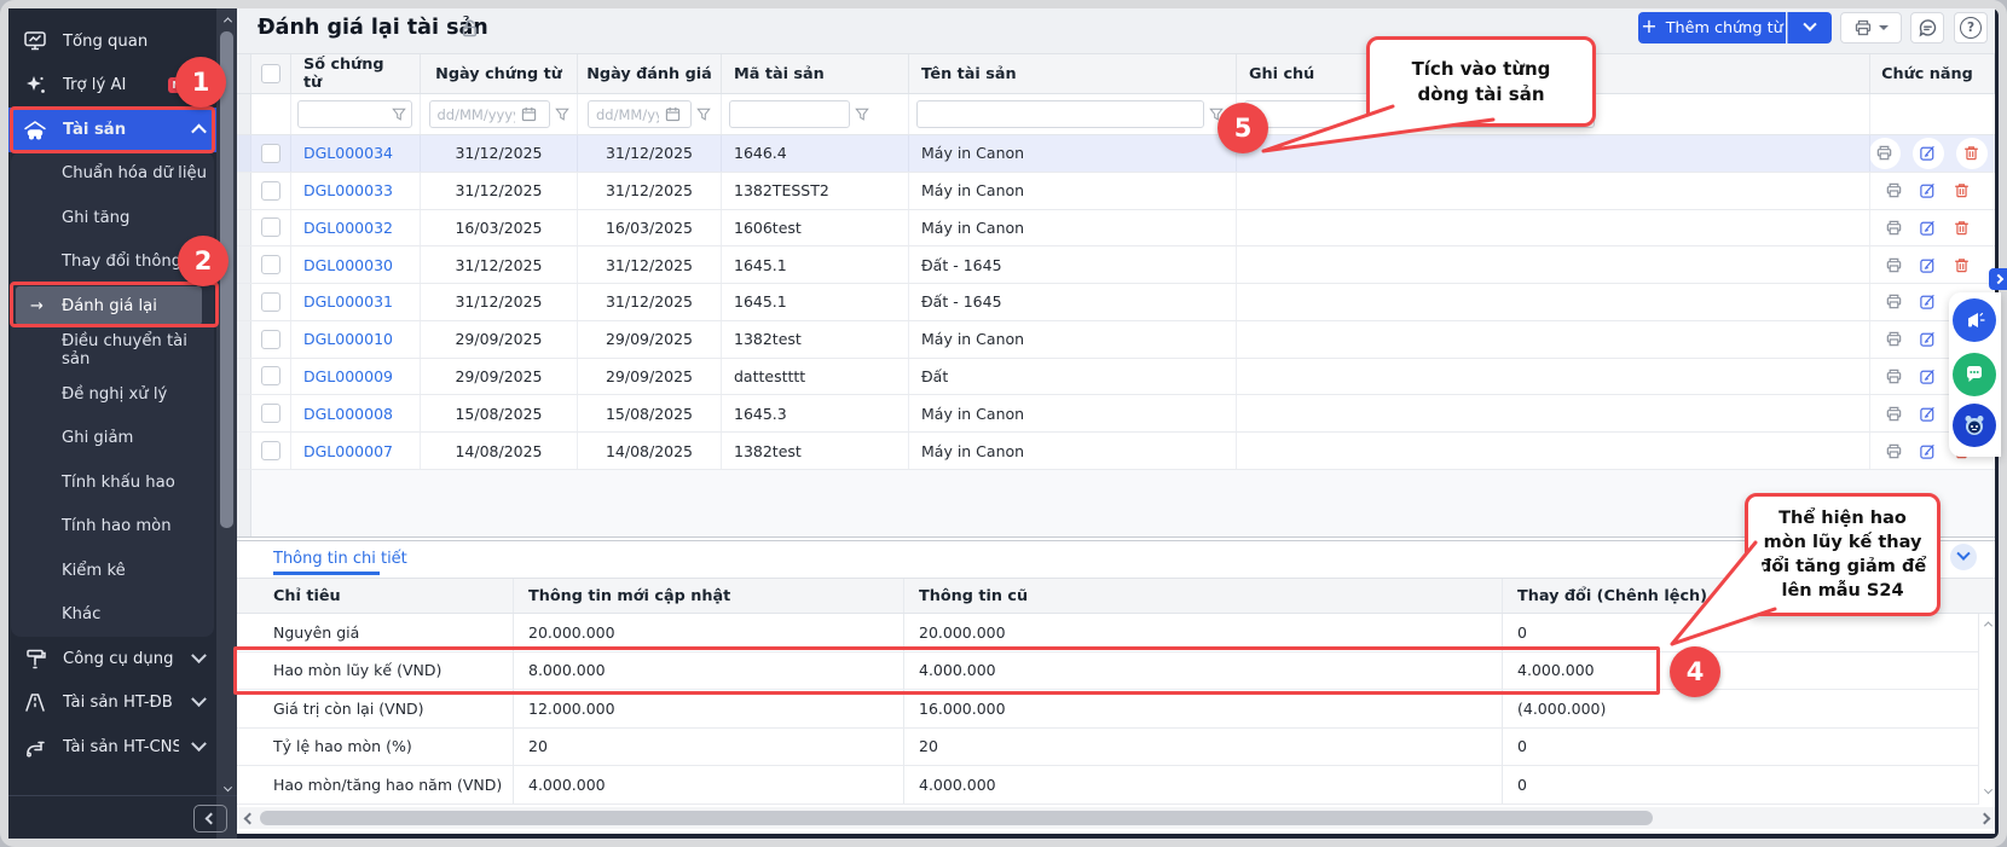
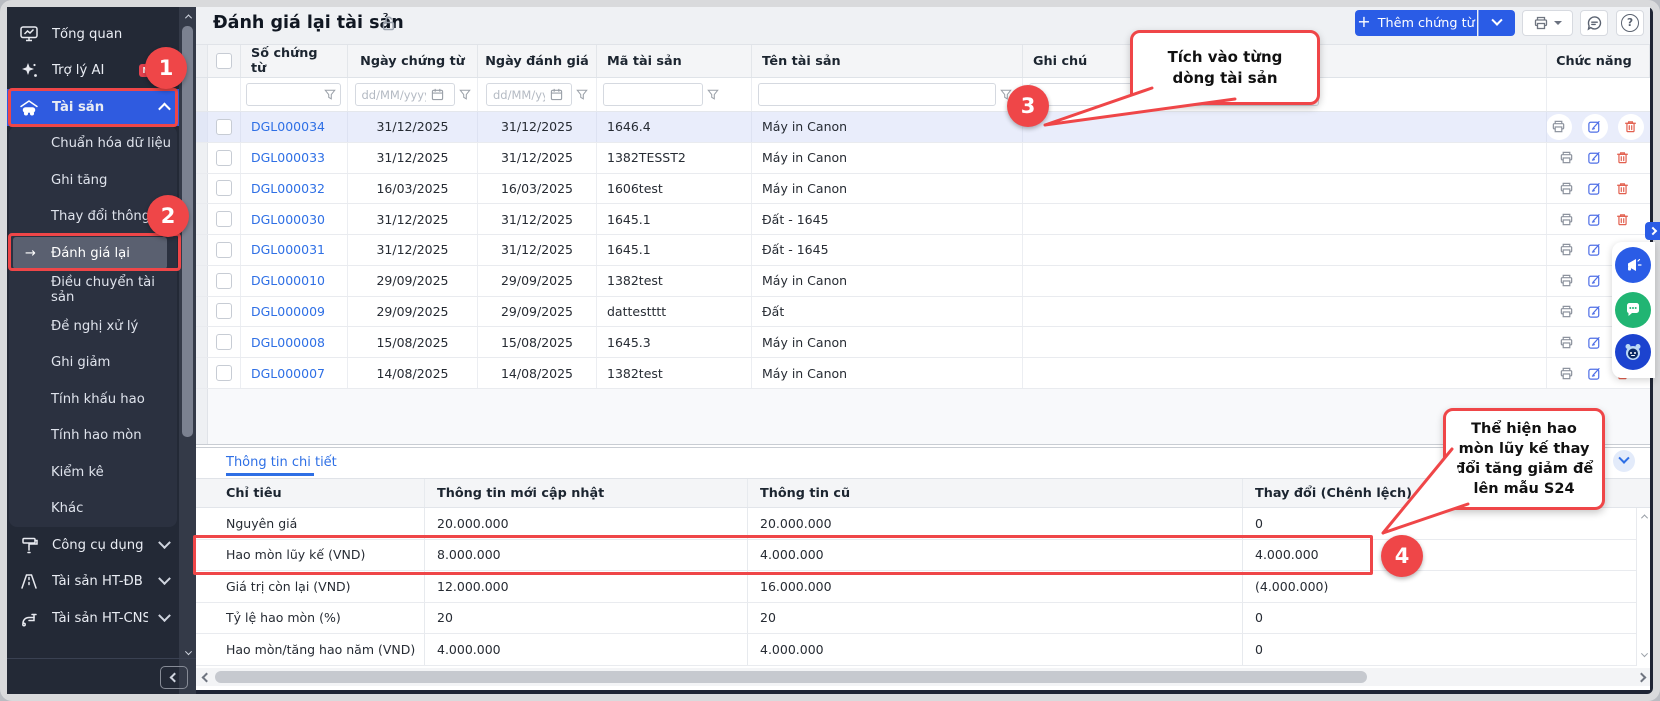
  Tổng quan
  Trợ lý AI
  Tài sản
  Chuẩn hóa dữ liệu
  Ghi tăng
  Thay đổi thông
  →
  Đánh giá lại
  Điều chuyển tài sản
  Đề nghị xử lý
  Ghi giảm
  Tính khấu hao
  Tính hao mòn
  Kiểm kê
  Khác
  Công cụ dụng
  Tài sản HT-ĐB
  Tài sản HT-CNS
  Đánh giá lại tài sn
  +
  Thêm chứng từ
  ?
  Số chứng từ
  Ngày chứng từ
  Ngày đánh giá
  Mã tài sản
  Tên tài sản
  Ghi chú
  Chức năng
  dd/MM/yyy
  dd/MM/y
  DGL000034
  31/12/2025
  31/12/2025
  1646.4
  Máy in Canon
  DGL000033
  31/12/2025
  31/12/2025
  1382TESST2
  Máy in Canon
  DGL000032
  16/03/2025
  16/03/2025
  1606test
  Máy in Canon
  DGL000030
  31/12/2025
  31/12/2025
  1645.1
  Đất - 1645
  DGL000031
  31/12/2025
  31/12/2025
  1645.1
  Đất - 1645
  DGL000010
  29/09/2025
  29/09/2025
  1382test
  Máy in Canon
  DGL000009
  29/09/2025
  29/09/2025
  dattestttt
  Đất
  DGL000008
  15/08/2025
  15/08/2025
  1645.3
  Máy in Canon
  DGL000007
  14/08/2025
  14/08/2025
  1382test
  Máy in Canon
  Thông tin chi tiết
  Chỉ tiêu
  Thông tin mới cập nhật
  Thông tin cũ
  Thay đổi (Chênh lệch)
  Nguyên giá
  20.000.000
  20.000.000
  0
  Hao mòn lũy kế (VND)
  8.000.000
  4.000.000
  4.000.000
  Giá trị còn lại (VND)
  12.000.000
  16.000.000
  (4.000.000)
  Tỷ lệ hao mòn (%)
  20
  20
  0
  Hao mòn/tăng hao năm (VND)
  4.000.000
  4.000.000
  0
  Tích vào từng dòng tài sản
  Thể hiện hao mòn lũy kế thay đổi tăng giảm để lên mẫu S24
  1
  2
- 5
+ 3
  4
